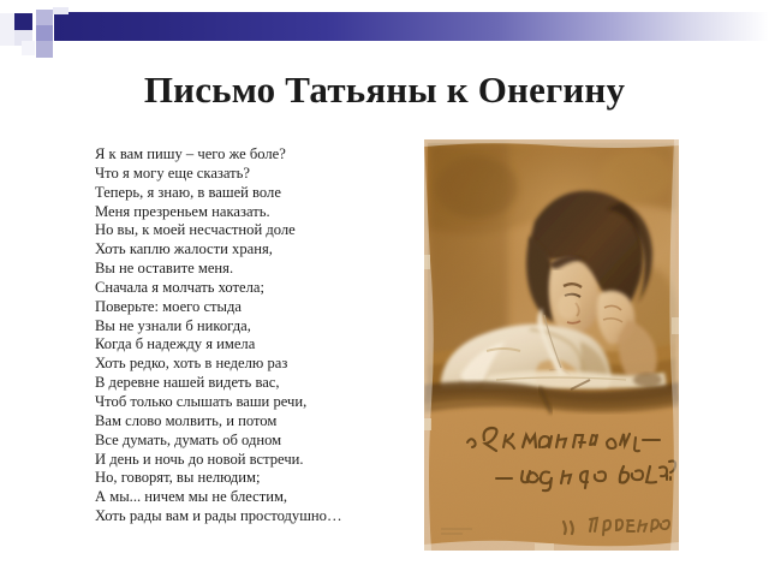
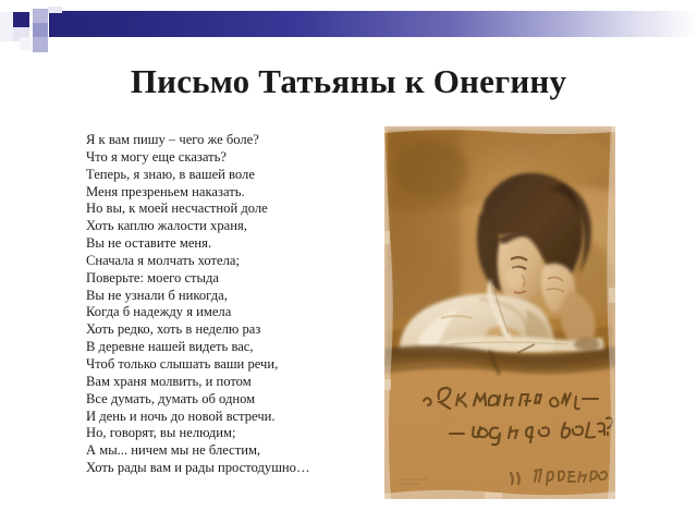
  Письмо Татьяны к Онегину
  Я к вам пишу – чего же боле?
  Что я могу еще сказать?
  Теперь, я знаю, в вашей воле
  Меня презреньем наказать.
  Но вы, к моей несчастной доле
  Хоть каплю жалости храня,
  Вы не оставите меня.
  Сначала я молчать хотела;
  Поверьте: моего стыда
  Вы не узнали б никогда,
  Когда б надежду я имела
  Хоть редко, хоть в неделю раз
  В деревне нашей видеть вас,
  Чтоб только слышать ваши речи,
- Вам слово молвить, и потом
+ Вам храня молвить, и потом
  Все думать, думать об одном
  И день и ночь до новой встречи.
  Но, говорят, вы нелюдим;
  А мы... ничем мы не блестим,
  Хоть рады вам и рады простодушно…
